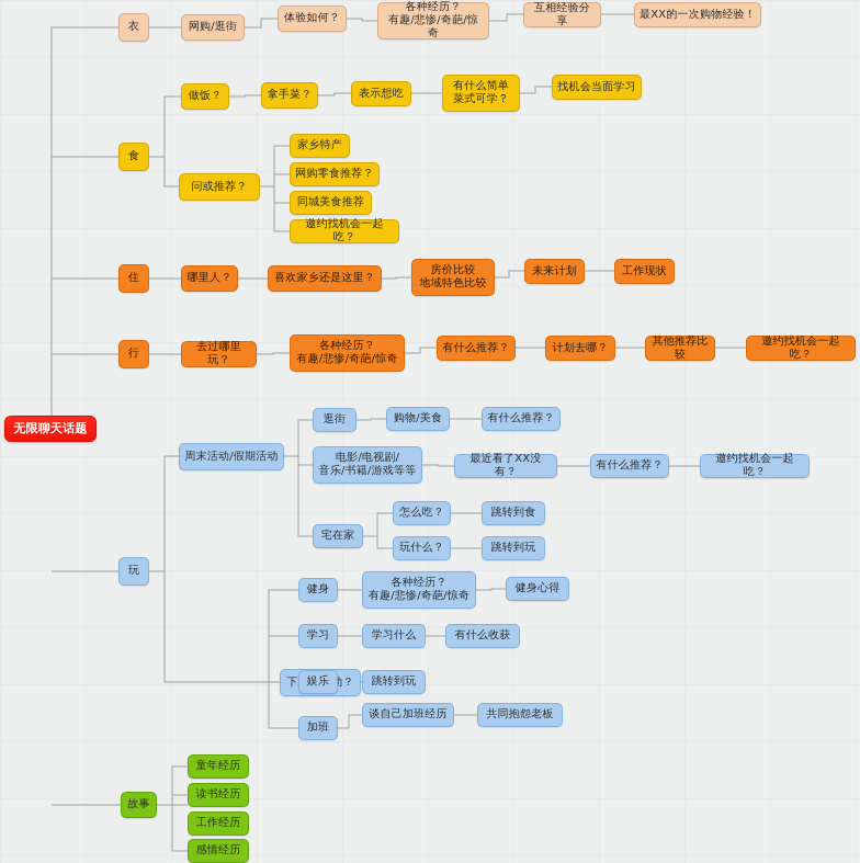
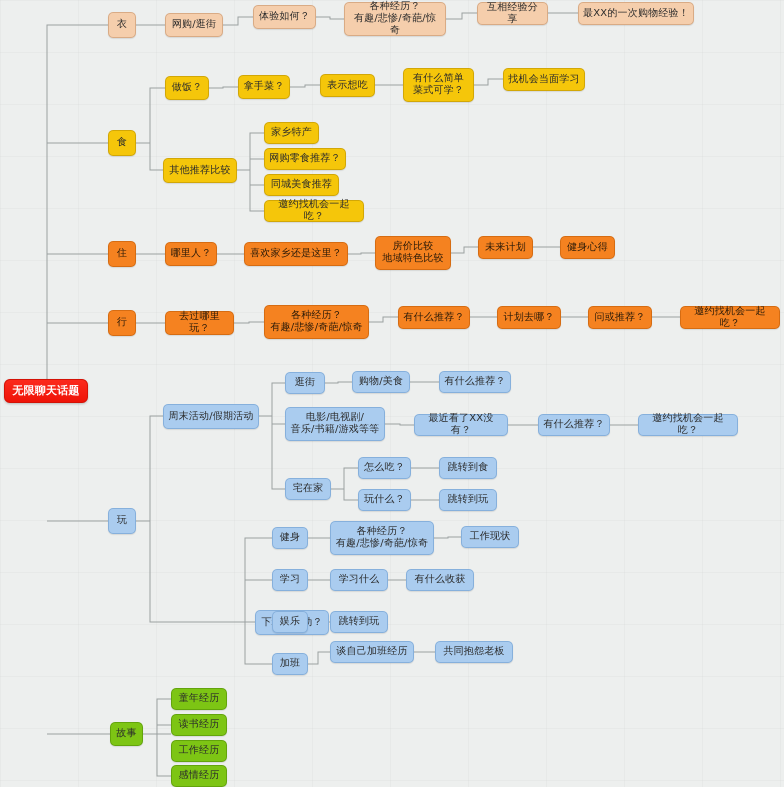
  无限聊天话题
  衣
  网购/逛街
  体验如何？
  各种经历？
  有趣/悲惨/奇葩/惊奇
  互相经验分享
  最XX的一次购物经验！
  食
  做饭？
  拿手菜？
  表示想吃
  有什么简单
  菜式可学？
  找机会当面学习
- 问或推荐？
+ 其他推荐比较
  家乡特产
  网购零食推荐？
  同城美食推荐
  邀约找机会一起吃？
  住
  哪里人？
  喜欢家乡还是这里？
  房价比较
  地域特色比较
  未来计划
- 工作现状
+ 健身心得
  行
  去过哪里玩？
  各种经历？
  有趣/悲惨/奇葩/惊奇
  有什么推荐？
  计划去哪？
- 其他推荐比较
+ 问或推荐？
  邀约找机会一起吃？
  玩
  周末活动/假期活动
  逛街
  购物/美食
  有什么推荐？
  电影/电视剧/
  音乐/书籍/游戏等等
  最近看了XX没有？
  有什么推荐？
  邀约找机会一起吃？
  宅在家
  怎么吃？
  跳转到食
  玩什么？
  跳转到玩
  健身
  各种经历？
  有趣/悲惨/奇葩/惊奇
- 健身心得
+ 工作现状
  学习
  学习什么
  有什么收获
  娱乐
  跳转到玩
  加班
  谈自己加班经历
  共同抱怨老板
  故事
  童年经历
  读书经历
  工作经历
  感情经历
